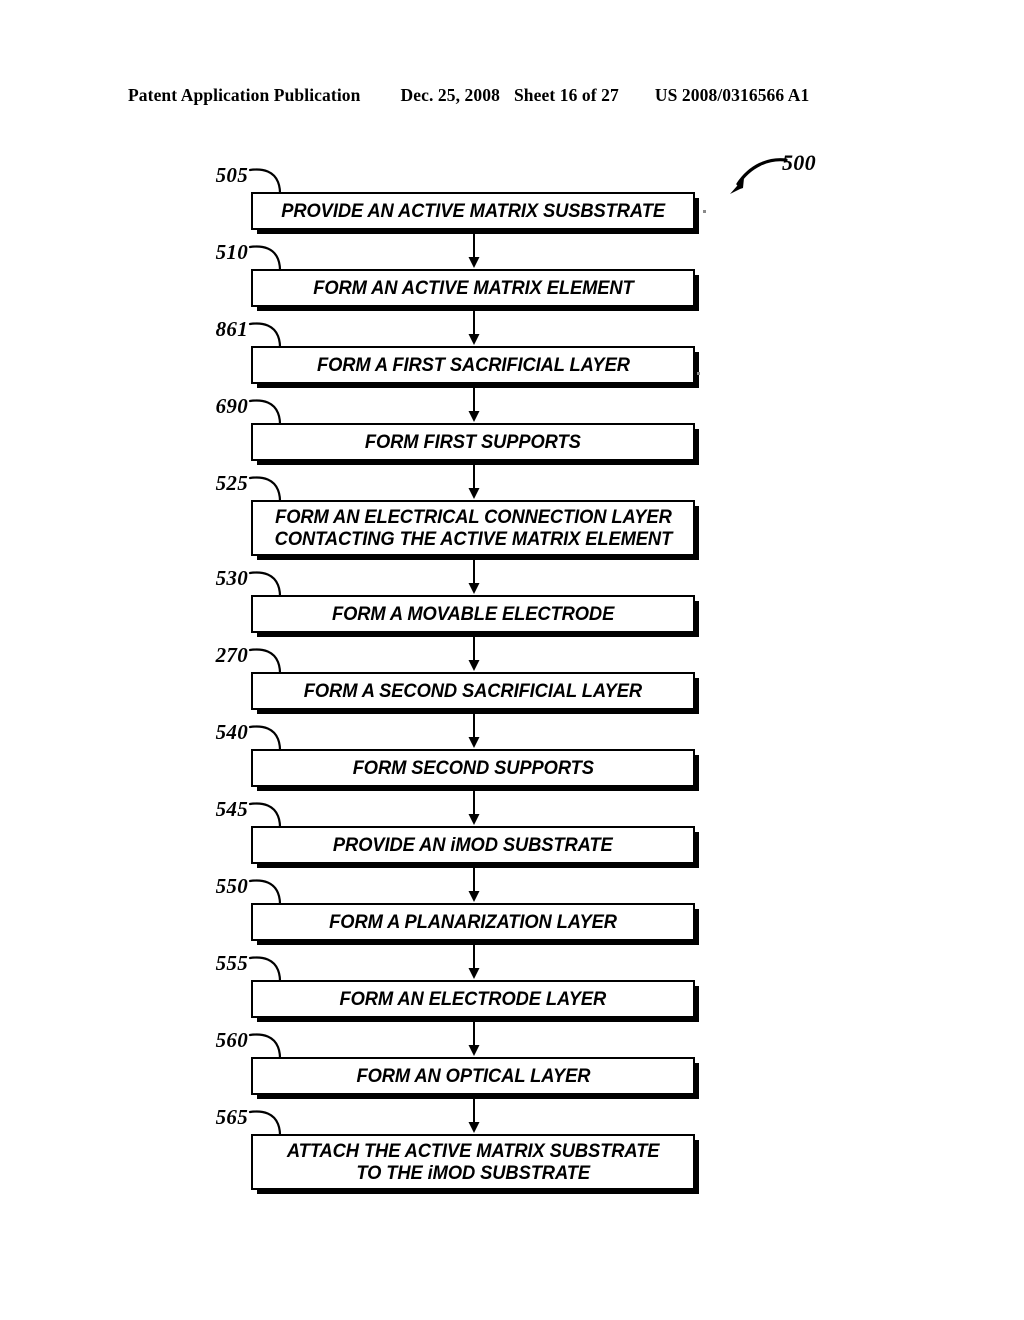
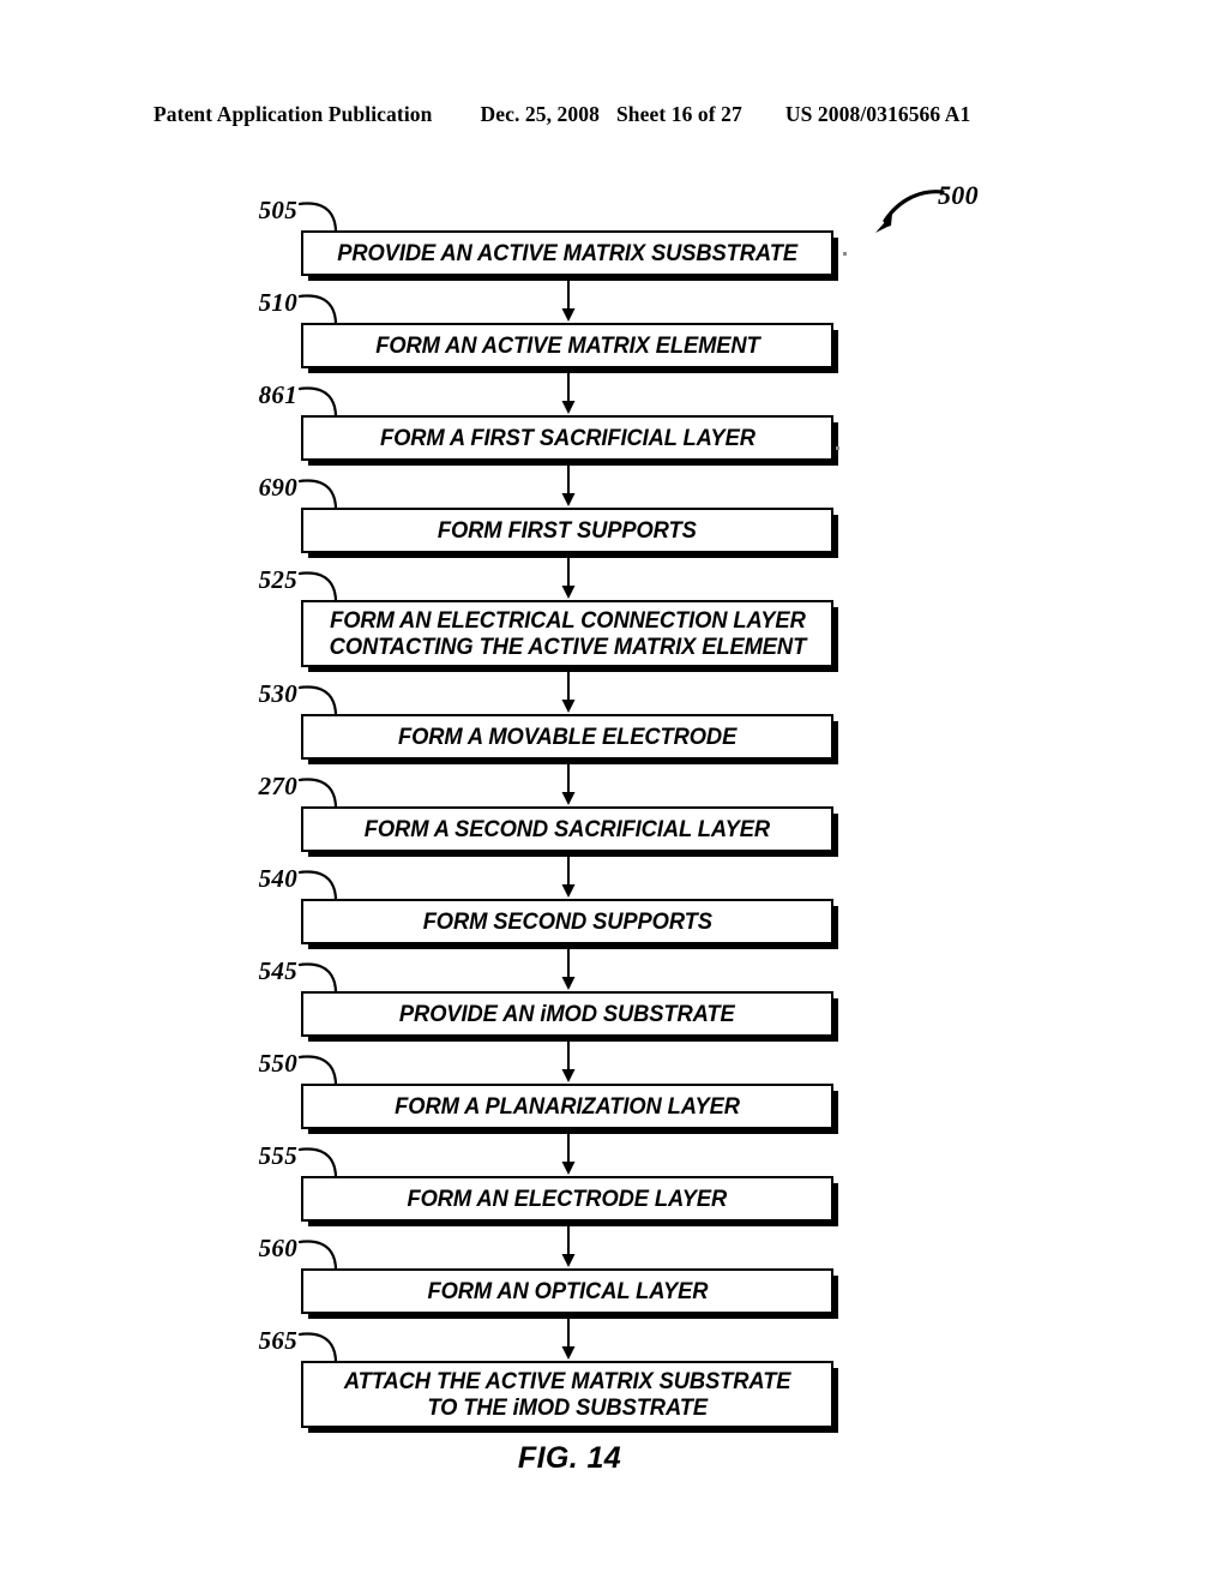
  Patent Application Publication
  Dec. 25, 2008
  Sheet 16 of 27
  US 2008/0316566 A1
  500
  505
  PROVIDE AN ACTIVE MATRIX SUSBSTRATE
  510
  FORM AN ACTIVE MATRIX ELEMENT
  861
  FORM A FIRST SACRIFICIAL LAYER
  690
  FORM FIRST SUPPORTS
  525
  FORM AN ELECTRICAL CONNECTION LAYER
  CONTACTING THE ACTIVE MATRIX ELEMENT
  530
  FORM A MOVABLE ELECTRODE
  270
  FORM A SECOND SACRIFICIAL LAYER
  540
  FORM SECOND SUPPORTS
  545
  PROVIDE AN iMOD SUBSTRATE
  550
  FORM A PLANARIZATION LAYER
  555
  FORM AN ELECTRODE LAYER
  560
  FORM AN OPTICAL LAYER
  565
  ATTACH THE ACTIVE MATRIX SUBSTRATE
  TO THE iMOD SUBSTRATE
+ FIG. 14
